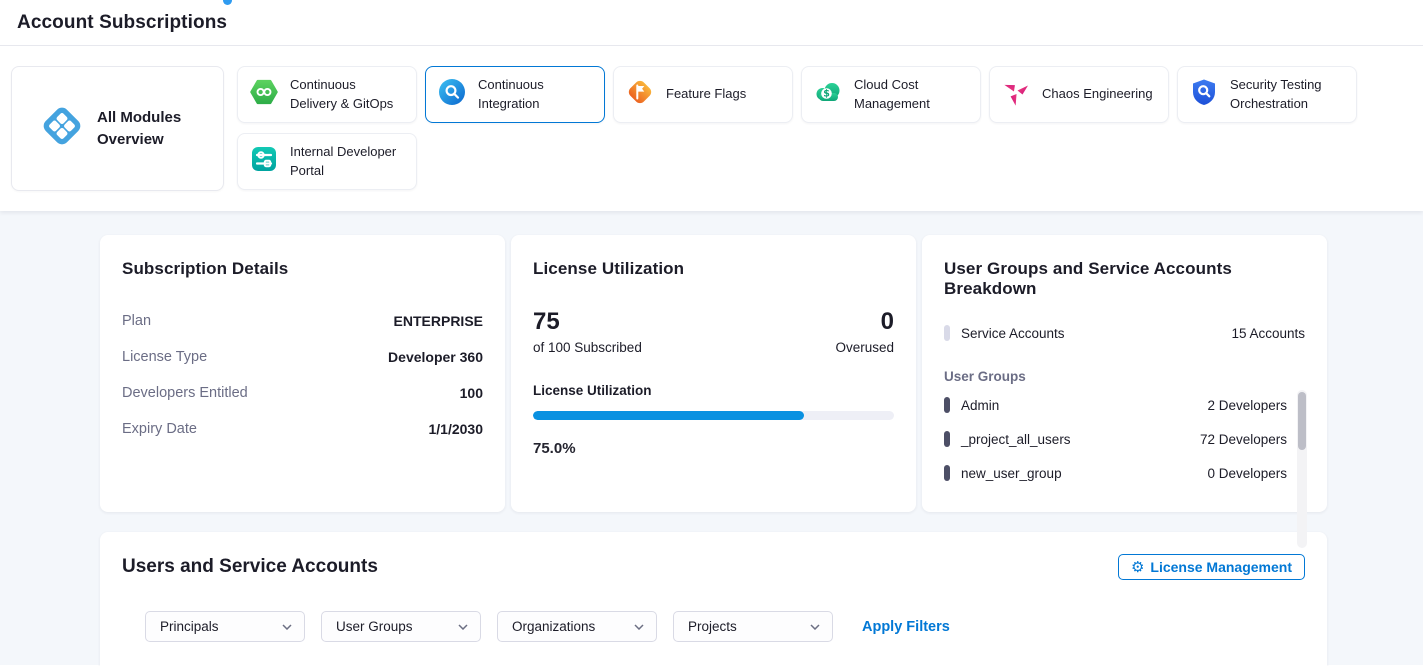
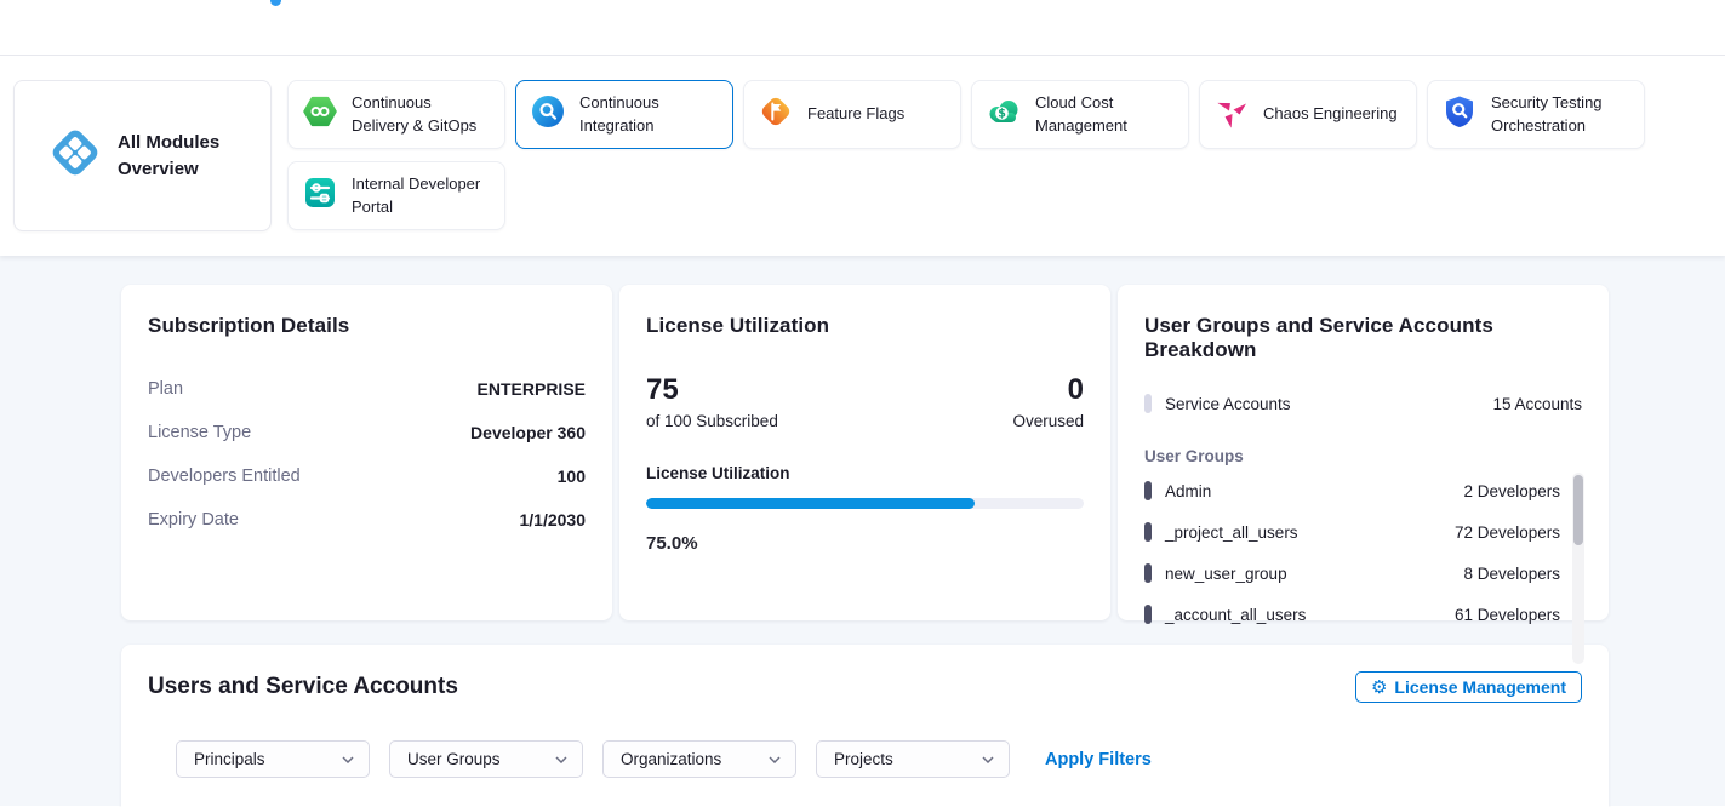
- Account Subscriptions
  All Modules Overview
  Continuous Delivery & GitOps
  Continuous Integration
  Feature Flags
  $
  Cloud Cost Management
  Chaos Engineering
  Security Testing Orchestration
  Internal Developer Portal
  Subscription Details
  Plan
  ENTERPRISE
  License Type
  Developer 360
  Developers Entitled
  100
  Expiry Date
  1/1/2030
  License Utilization
  75
  of 100 Subscribed
  0
  Overused
  License Utilization
  75.0%
  User Groups and Service Accounts Breakdown
  Service Accounts
  15 Accounts
  User Groups
  Admin
  2 Developers
  _project_all_users
  72 Developers
  new_user_group
- 0 Developers
+ 8 Developers
+ _account_all_users
+ 61 Developers
  Users and Service Accounts
  ⚙
  License Management
  Principals
  User Groups
  Organizations
  Projects
  Apply Filters
